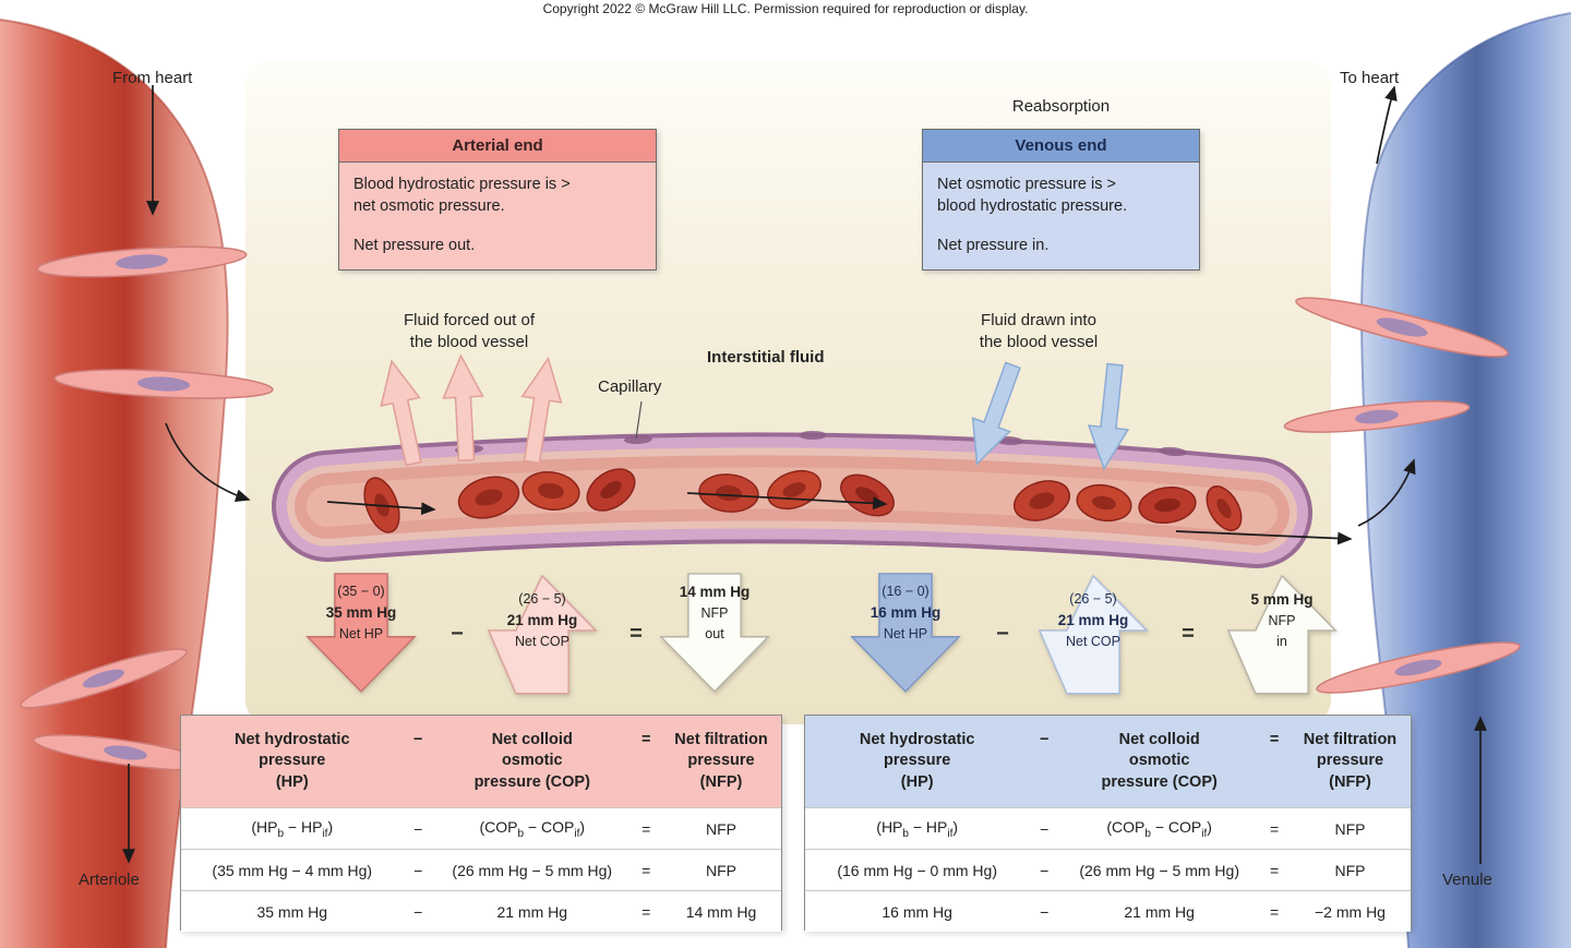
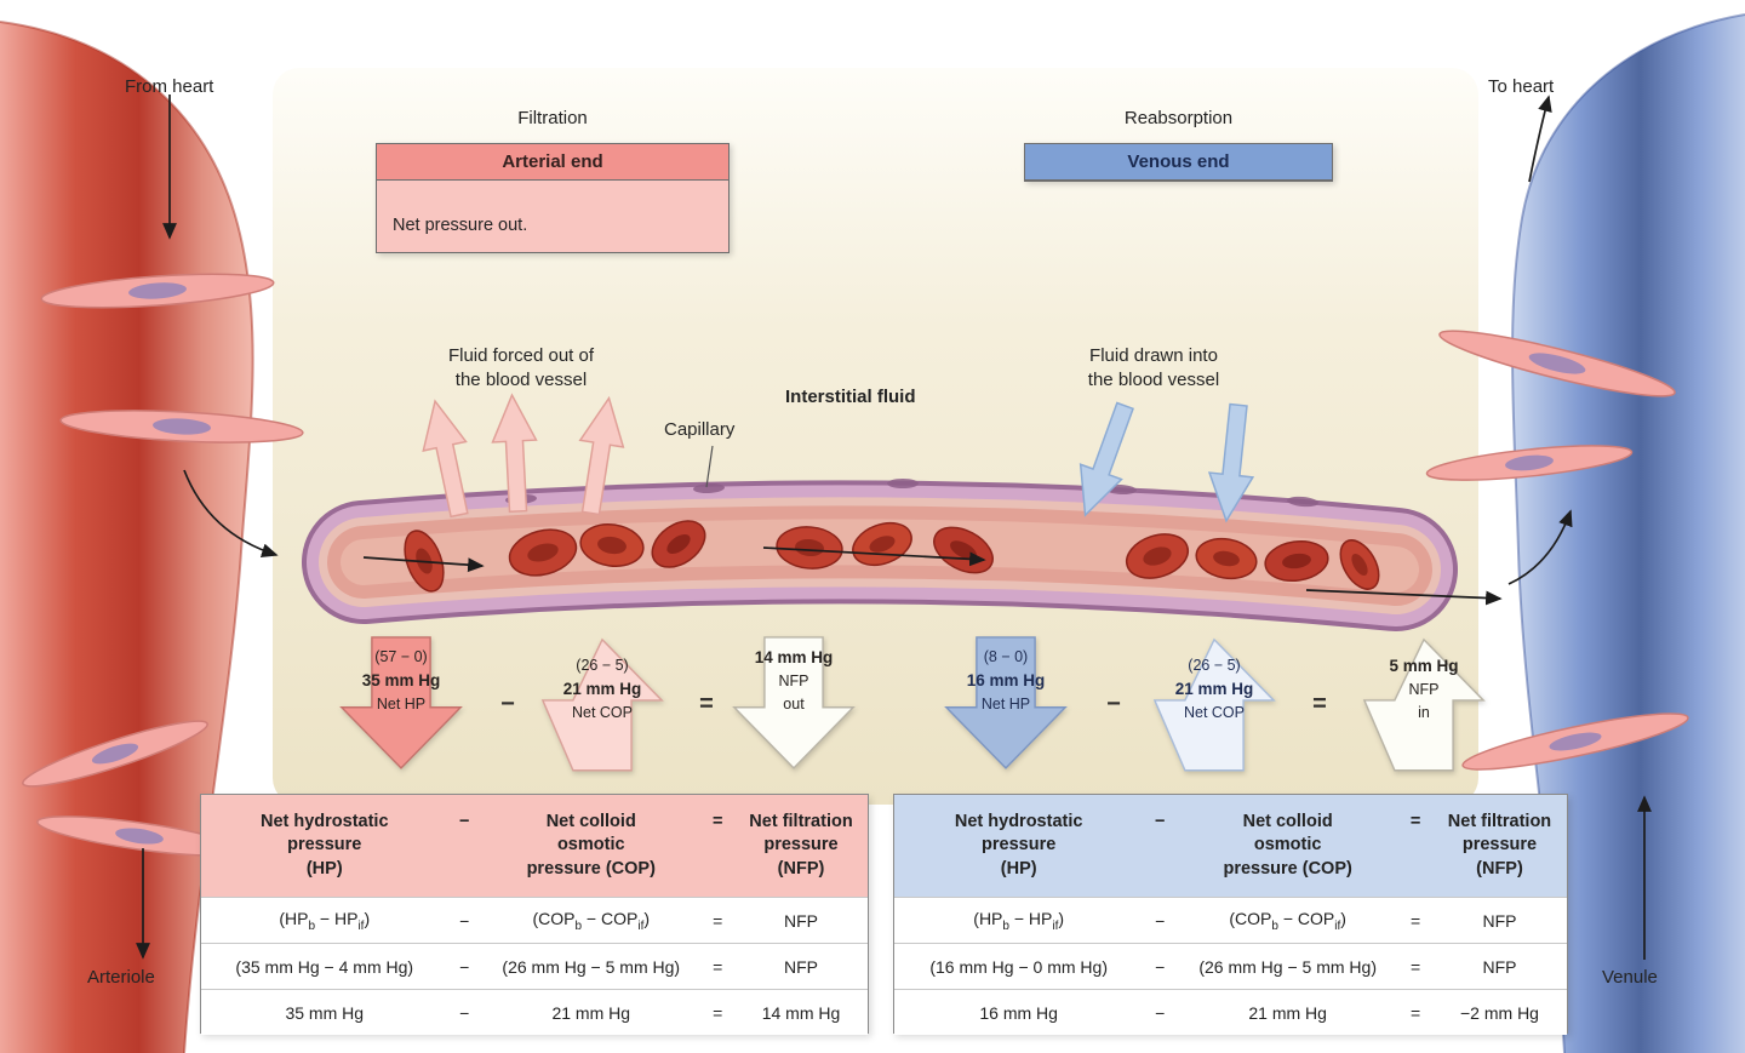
- Copyright 2022 © McGraw Hill LLC. Permission required for reproduction or display.
  From heart
  To heart
+ Filtration
  Reabsorption
  Arterial end
- Blood hydrostatic pressure is >
- net osmotic pressure.
  Net pressure out.
  Venous end
- Net osmotic pressure is >
- blood hydrostatic pressure.
- Net pressure in.
  Fluid forced out of
  the blood vessel
  Interstitial fluid
  Capillary
  Fluid drawn into
  the blood vessel
- (35 − 0)
+ (57 − 0)
  35 mm Hg
  Net HP
  −
  (26 − 5)
  21 mm Hg
  Net COP
  =
  14 mm Hg
  NFP
  out
- (16 − 0)
+ (8 − 0)
  16 mm Hg
  Net HP
  −
  (26 − 5)
  21 mm Hg
  Net COP
  =
  5 mm Hg
  NFP
  in
  Net hydrostatic
  pressure
  (HP)
  −
  Net colloid
  osmotic
  pressure (COP)
  =
  Net filtration
  pressure
  (NFP)
  (HPb − HPif)
  −
  (COPb − COPif)
  =
  NFP
  (35 mm Hg − 4 mm Hg)
  −
  (26 mm Hg − 5 mm Hg)
  =
  NFP
  35 mm Hg
  −
  21 mm Hg
  =
  14 mm Hg
  Net hydrostatic
  pressure
  (HP)
  −
  Net colloid
  osmotic
  pressure (COP)
  =
  Net filtration
  pressure
  (NFP)
  (HPb − HPif)
  −
  (COPb − COPif)
  =
  NFP
  (16 mm Hg − 0 mm Hg)
  −
  (26 mm Hg − 5 mm Hg)
  =
  NFP
  16 mm Hg
  −
  21 mm Hg
  =
  −2 mm Hg
  Arteriole
  Venule
